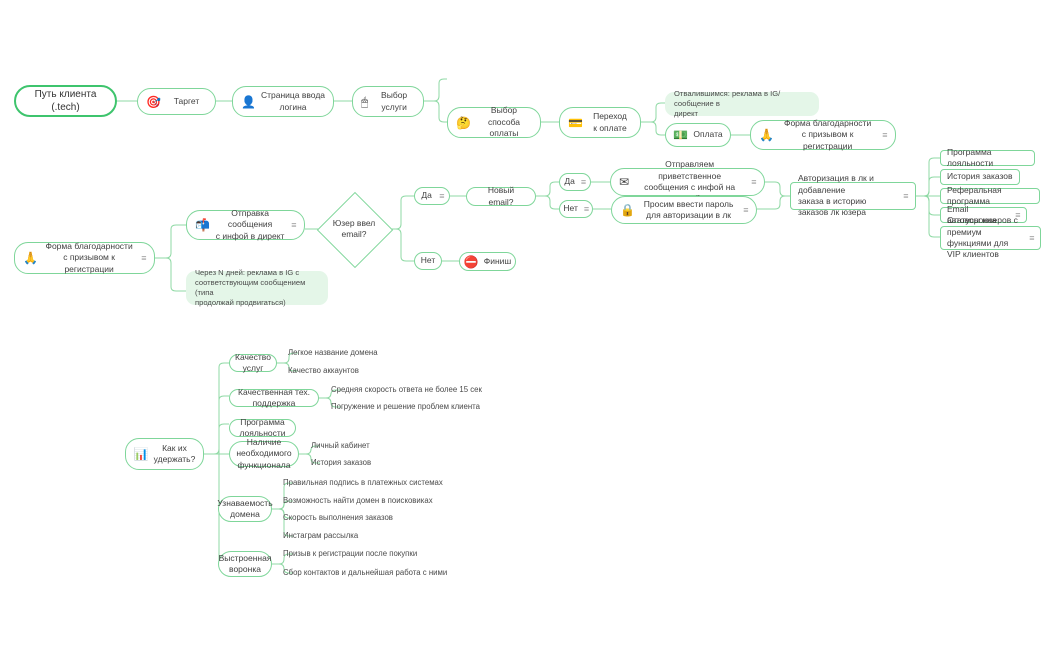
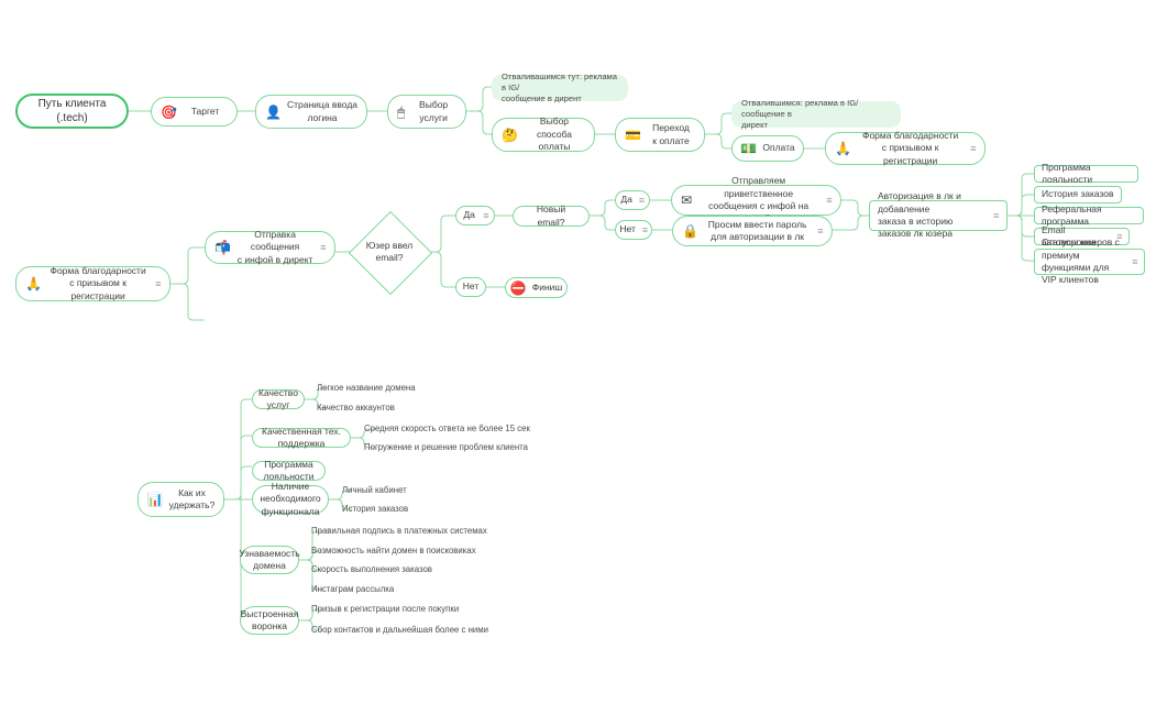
  Путь клиента (.tech)
  🎯
  Таргет
  👤
  Страница ввода
  логина
  🖱
  Выбор
  услуги
+ Отваливашимся тут: реклама в IG/
+ сообщение в дирент
  🤔
  Выбор
  способа оплаты
  💳
  Переход
  к оплате
  Отвалившимся: реклама в IG/сообщение в
  директ
  💵
  Оплата
  🙏
  Форма благодарности
  с призывом к регистрации
  ≡
  🙏
  Форма благодарности
  с призывом к регистрации
  ≡
  📬
  Отправка сообщения
  с инфой в директ
  ≡
- Через N дней: реклама в IG с
- соответствующим сообщением (типа
- продолжай продвигаться)
  Юзер ввел
  email?
  Да
  ≡
  Нет
  Новый email?
  ⛔
  Финиш
  Да
  ≡
  Нет
  ≡
  ✉
  Отправляем приветственное
  сообщения с инфой на
  ≡
  🔒
  Просим ввести пароль
  для авторизации в лк
  ≡
  Авторизация в лк и добавление
  заказа в историю заказов лк юзера
  ≡
  Программа лояльности
  История заказов
  Реферальная программа
  Email автоворонка
  ≡
  Статусы юзеров с премиум
  функциями для VIP клиентов
  ≡
  📊
  Как их
  удержать?
  Качество услуг
  Легкое название домена
  Качество аккаунтов
  Качественная тех. поддержка
  Средняя скорость ответа не более 15 сек
  Погружение и решение проблем клиента
  Программа лояльности
  Наличие необходимого
  функционала
  Личный кабинет
  История заказов
  Узнаваемость
  домена
  Правильная подпись в платежных системах
  Возможность найти домен в поисковиках
  Скорость выполнения заказов
  Инстаграм рассылка
  Выстроенная
  воронка
  Призыв к регистрации после покупки
- Сбор контактов и дальнейшая работа с ними
+ Сбор контактов и дальнейшая более с ними
